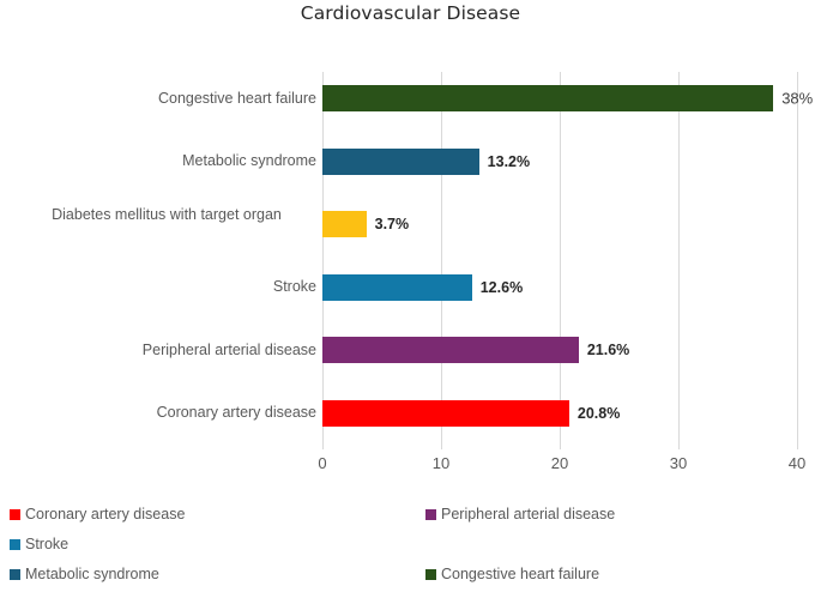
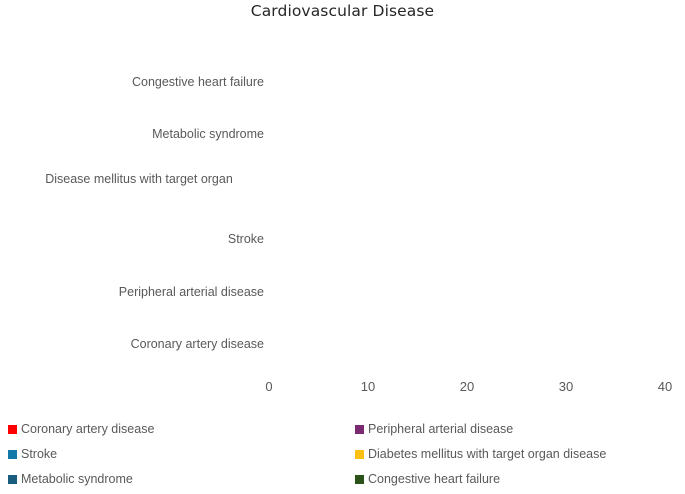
  Cardiovascular Disease
  Congestive heart failure
  Metabolic syndrome
- Diabetes mellitus with target organ
+ Disease mellitus with target organ
  Stroke
  Peripheral arterial disease
  Coronary artery disease
- 38%
- 13.2%
- 3.7%
- 12.6%
- 21.6%
- 20.8%
  0
  10
  20
  30
  40
  Coronary artery disease
  Peripheral arterial disease
  Stroke
+ Diabetes mellitus with target organ disease
  Metabolic syndrome
  Congestive heart failure
